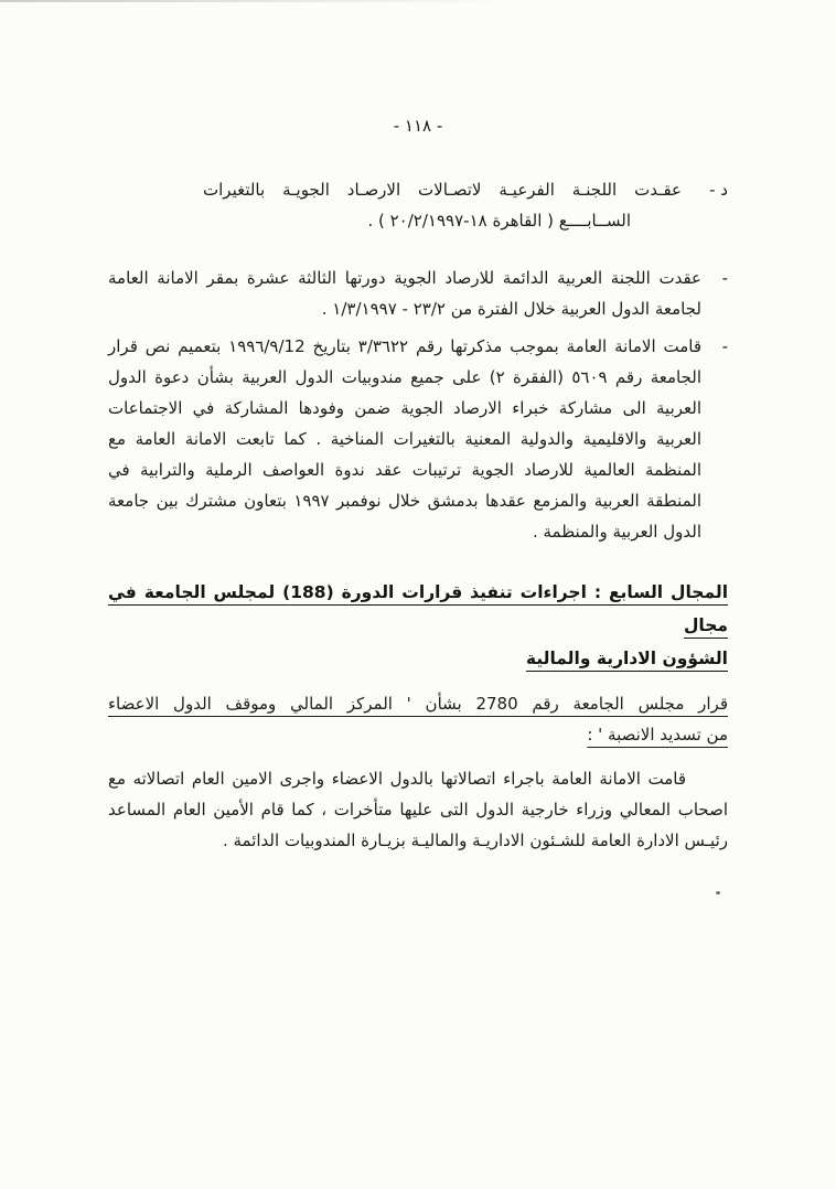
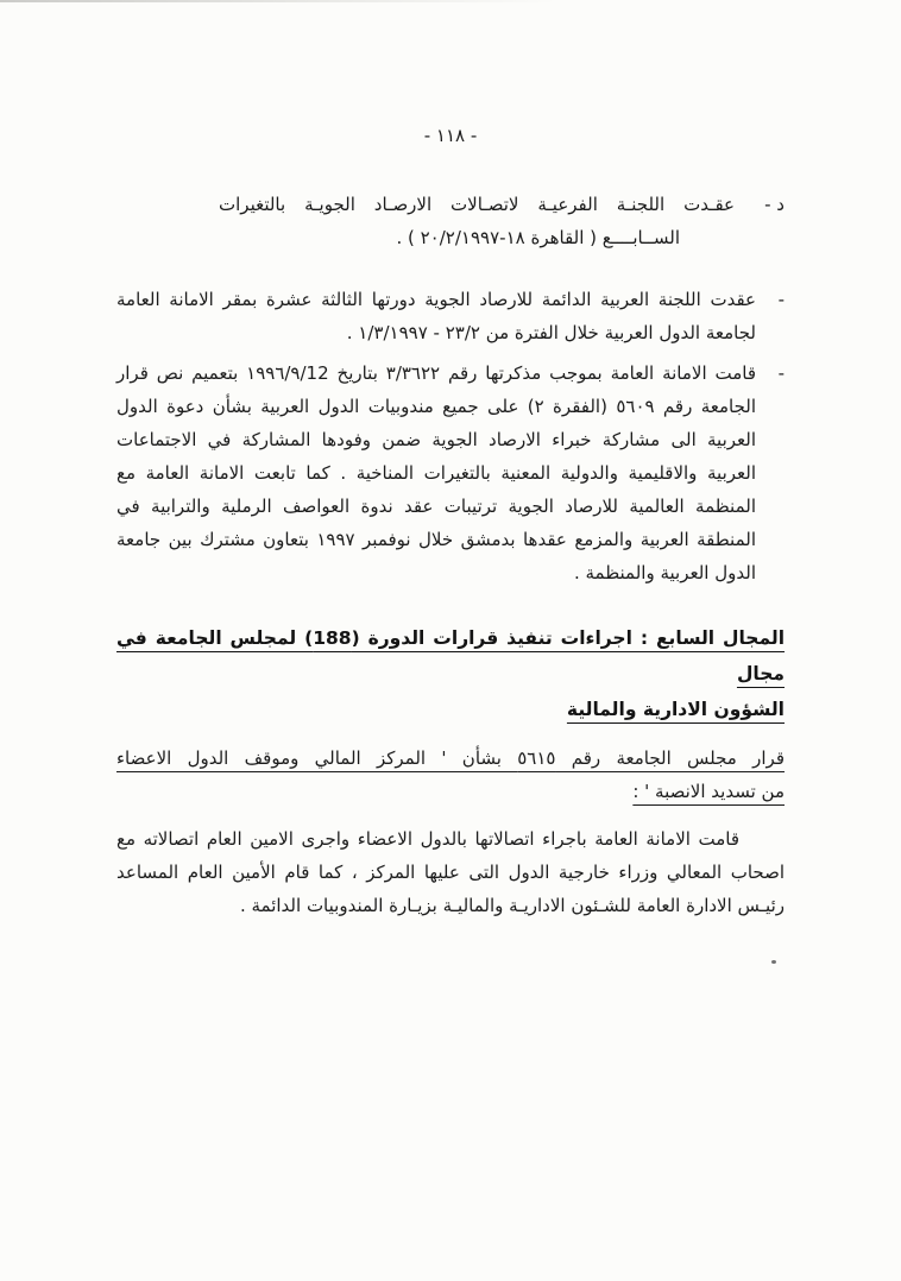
  - ١١٨ -
  د -
  عقـدت اللجنـة الفرعيـة لاتصـالات الارصـاد الجويـة بالتغيرات
  الســابــــع ( القاهرة ١٨-٢٠/٢/١٩٩٧ ) .
  -
  عقدت اللجنة العربية الدائمة للارصاد الجوية دورتها الثالثة عشرة بمقر الامانة العامة لجامعة الدول العربية خلال الفترة من ٢٣/٢ - ١/٣/١٩٩٧ .
  -
  قامت الامانة العامة بموجب مذكرتها رقم ٣/٣٦٢٢ بتاريخ ١٩٩٦/٩/12 بتعميم نص قرار الجامعة رقم ٥٦٠٩ (الفقرة ٢) على جميع مندوبيات الدول العربية بشأن دعوة الدول العربية الى مشاركة خبراء الارصاد الجوية ضمن وفودها المشاركة في الاجتماعات العربية والاقليمية والدولية المعنية بالتغيرات المناخية . كما تابعت الامانة العامة مع المنظمة العالمية للارصاد الجوية ترتيبات عقد ندوة العواصف الرملية والترابية في المنطقة العربية والمزمع عقدها بدمشق خلال نوفمبر ١٩٩٧ بتعاون مشترك بين جامعة الدول العربية والمنظمة .
  المجال السابع : اجراءات تنفيذ قرارات الدورة (188) لمجلس الجامعة في مجال
  الشؤون الادارية والمالية
- قرار مجلس الجامعة رقم 2780 بشأن ' المركز المالي وموقف الدول الاعضاء
+ قرار مجلس الجامعة رقم ٥٦١٥ بشأن ' المركز المالي وموقف الدول الاعضاء
  من تسديد الانصبة ' :
- قامت الامانة العامة باجراء اتصالاتها بالدول الاعضاء واجرى الامين العام اتصالاته مع اصحاب المعالي وزراء خارجية الدول التى عليها متأخرات ، كما قام الأمين العام المساعد رئيـس الادارة العامة للشـئون الاداريـة والماليـة بزيـارة المندوبيات الدائمة .
+ قامت الامانة العامة باجراء اتصالاتها بالدول الاعضاء واجرى الامين العام اتصالاته مع اصحاب المعالي وزراء خارجية الدول التى عليها المركز ، كما قام الأمين العام المساعد رئيـس الادارة العامة للشـئون الاداريـة والماليـة بزيـارة المندوبيات الدائمة .
